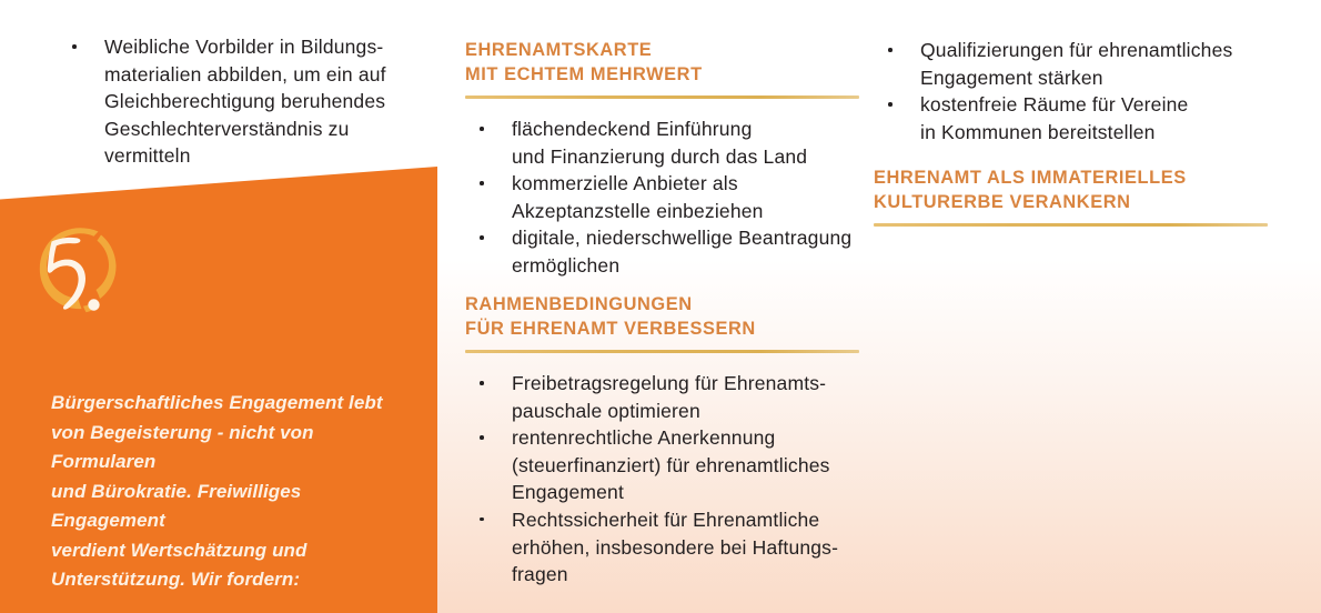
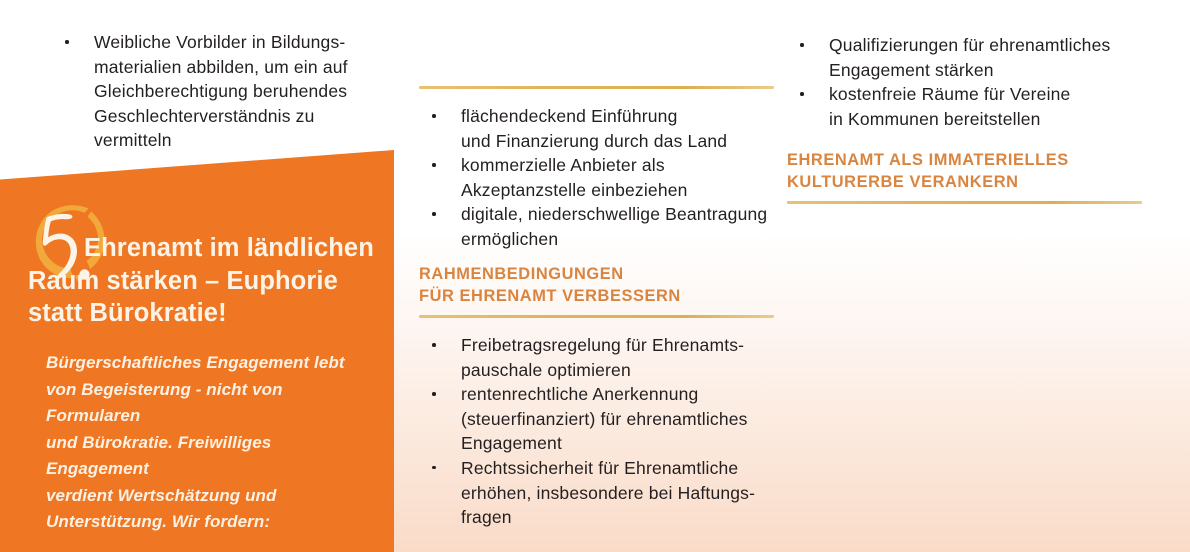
  Weibliche Vorbilder in Bildungs-
  materialien abbilden, um ein auf
  Gleichberechtigung beruhendes
  Geschlechterverständnis zu vermitteln
+ Ehrenamt im ländlichen
+ Raum stärken – Euphorie
+ statt Bürokratie!
  Bürgerschaftliches Engagement lebt
  von Begeisterung - nicht von Formularen
  und Bürokratie. Freiwilliges Engagement
  verdient Wertschätzung und
  Unterstützung. Wir fordern:
- EHRENAMTSKARTE
- MIT ECHTEM MEHRWERT
  flächendeckend Einführung
  und Finanzierung durch das Land
  kommerzielle Anbieter als
  Akzeptanzstelle einbeziehen
  digitale, niederschwellige Beantragung
  ermöglichen
  RAHMENBEDINGUNGEN
  FÜR EHRENAMT VERBESSERN
  Freibetragsregelung für Ehrenamts-
  pauschale optimieren
  rentenrechtliche Anerkennung
  (steuerfinanziert) für ehrenamtliches
  Engagement
  Rechtssicherheit für Ehrenamtliche
  erhöhen, insbesondere bei Haftungs-
  fragen
  Qualifizierungen für ehrenamtliches
  Engagement stärken
  kostenfreie Räume für Vereine
  in Kommunen bereitstellen
  EHRENAMT ALS IMMATERIELLES
  KULTURERBE VERANKERN
